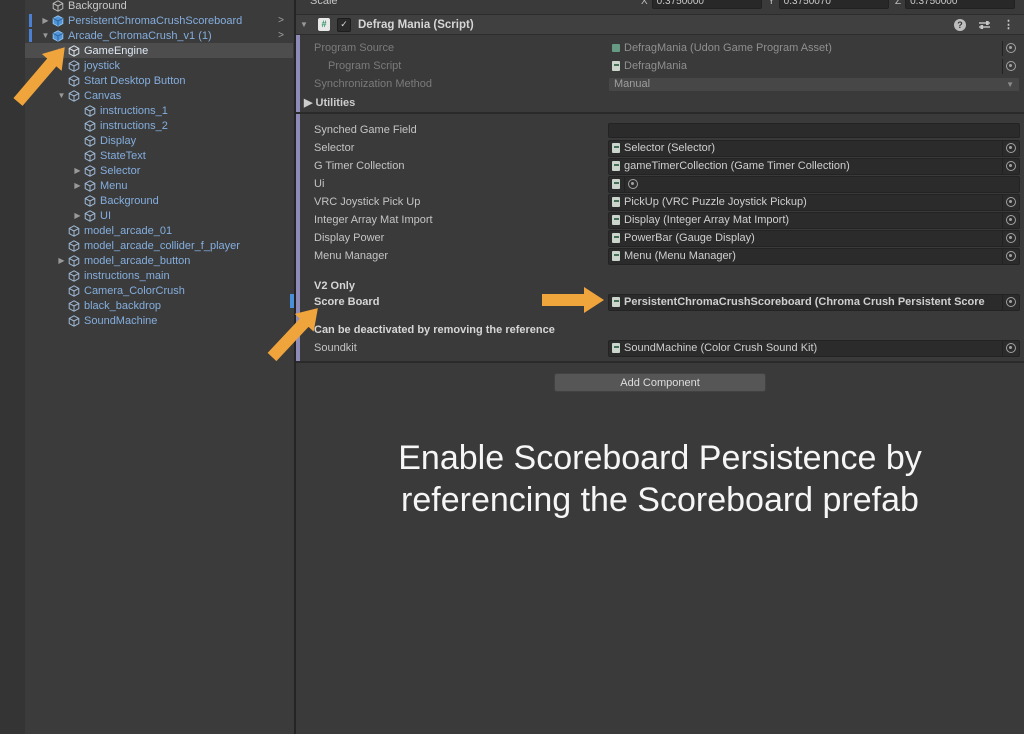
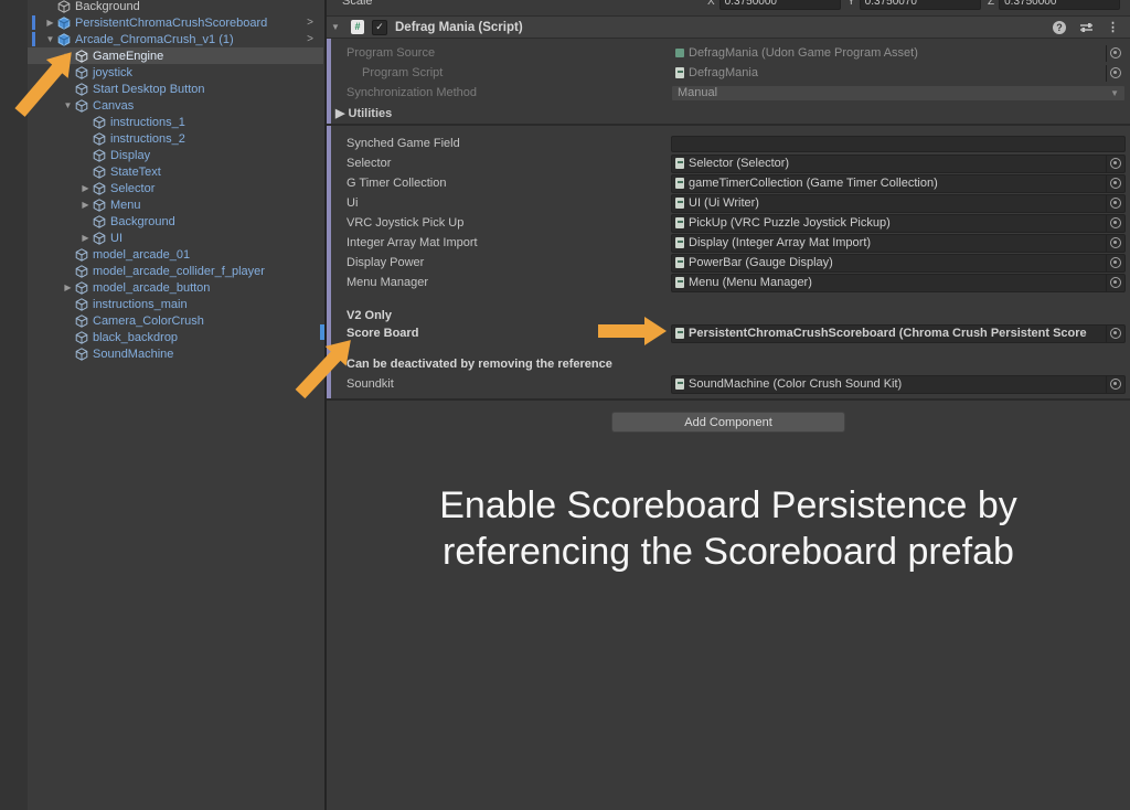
  Background
  ▶
  PersistentChromaCrushScoreboard
  >
  ▼
  Arcade_ChromaCrush_v1 (1)
  >
  ▶
  GameEngine
  joystick
  Start Desktop Button
  ▼
  Canvas
  instructions_1
  instructions_2
  Display
  StateText
  ▶
  Selector
  ▶
  Menu
  Background
  ▶
  UI
  model_arcade_01
  model_arcade_collider_f_player
  ▶
  model_arcade_button
  instructions_main
  Camera_ColorCrush
  black_backdrop
  SoundMachine
  Scale
  X
  0.3750000
  Y
  0.3750070
  Z
  0.3750000
  ▼
  #
  ✓
  Defrag Mania (Script)
  ?
  ⋮
  Program Source
  DefragMania (Udon Game Program Asset)
  Program Script
  DefragMania
  Synchronization Method
  Manual
  ▼
  ▶ Utilities
  Synched Game Field
  Selector
  Selector (Selector)
  G Timer Collection
  gameTimerCollection (Game Timer Collection)
  Ui
+ UI (Ui Writer)
  VRC Joystick Pick Up
  PickUp (VRC Puzzle Joystick Pickup)
  Integer Array Mat Import
  Display (Integer Array Mat Import)
  Display Power
  PowerBar (Gauge Display)
  Menu Manager
  Menu (Menu Manager)
  V2 Only
  Score Board
  PersistentChromaCrushScoreboard (Chroma Crush Persistent Score
  Can be deactivated by removing the reference
  Soundkit
  SoundMachine (Color Crush Sound Kit)
  Add Component
  Enable Scoreboard Persistence by
  referencing the Scoreboard prefab
